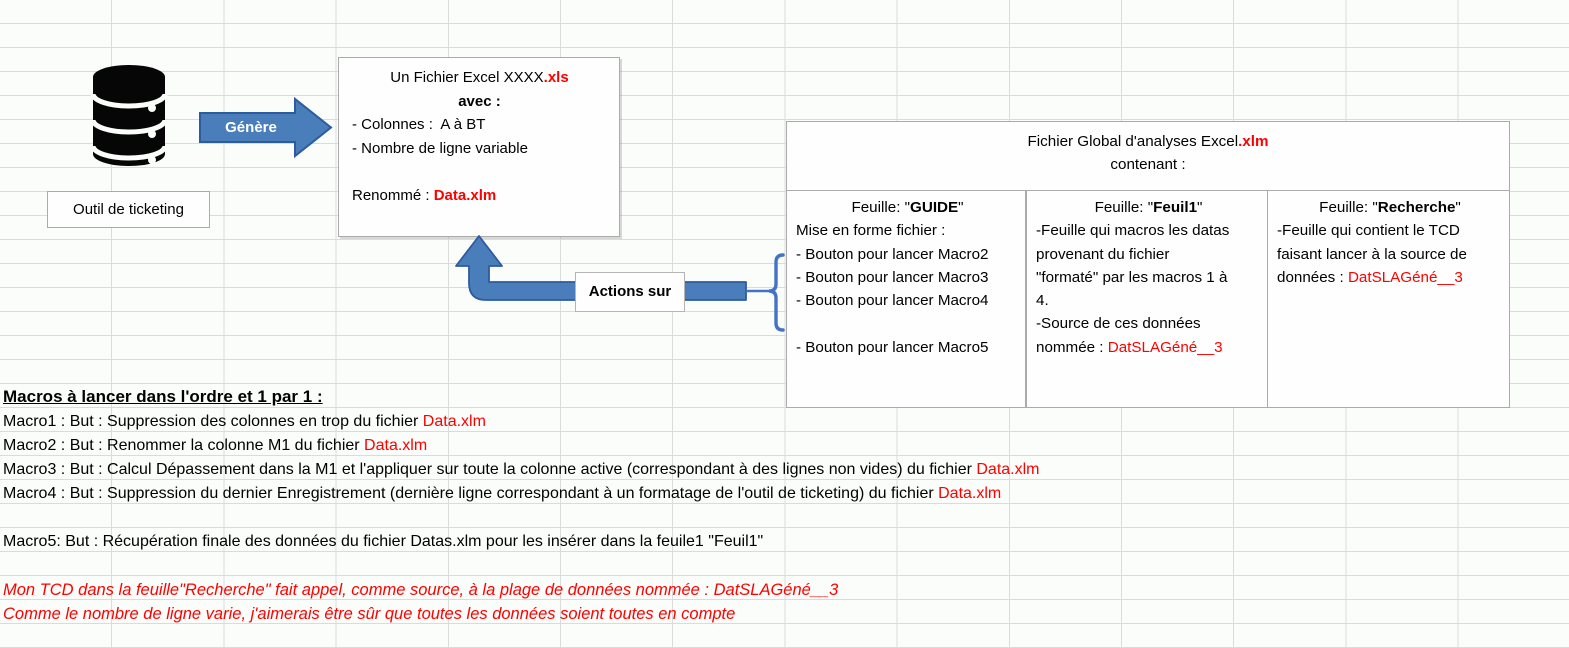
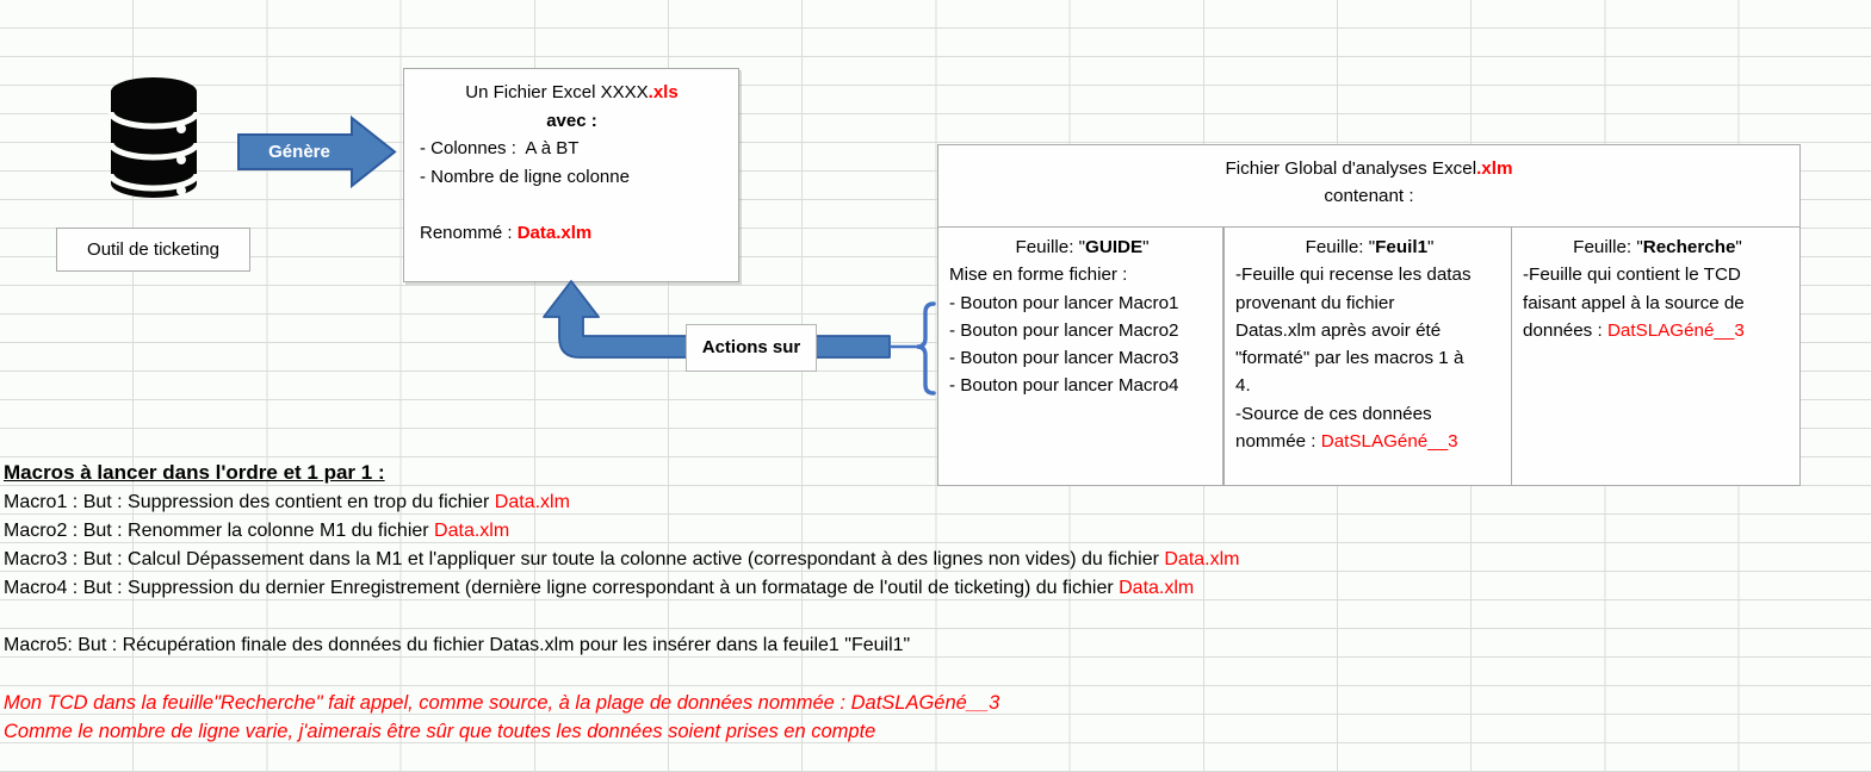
  Outil de ticketing
  Génère
  Un Fichier Excel XXXX.xls
  avec :
  - Colonnes : A à BT
- - Nombre de ligne variable
+ - Nombre de ligne colonne
  Renommé : Data.xlm
  Actions sur
  Fichier Global d'analyses Excel.xlm
  contenant :
  Feuille: "GUIDE"
  Mise en forme fichier :
+ - Bouton pour lancer Macro1
  - Bouton pour lancer Macro2
  - Bouton pour lancer Macro3
  - Bouton pour lancer Macro4
- - Bouton pour lancer Macro5
  Feuille: "Feuil1"
- -Feuille qui macros les datas
+ -Feuille qui recense les datas
  provenant du fichier
+ Datas.xlm après avoir été
  "formaté" par les macros 1 à
  4.
  -Source de ces données
  nommée : DatSLAGéné__3
  Feuille: "Recherche"
  -Feuille qui contient le TCD
- faisant lancer à la source de
+ faisant appel à la source de
  données : DatSLAGéné__3
  Macros à lancer dans l'ordre et 1 par 1 :
- Macro1 : But : Suppression des colonnes en trop du fichier Data.xlm
+ Macro1 : But : Suppression des contient en trop du fichier Data.xlm
  Macro2 : But : Renommer la colonne M1 du fichier Data.xlm
  Macro3 : But : Calcul Dépassement dans la M1 et l'appliquer sur toute la colonne active (correspondant à des lignes non vides) du fichier Data.xlm
  Macro4 : But : Suppression du dernier Enregistrement (dernière ligne correspondant à un formatage de l'outil de ticketing) du fichier Data.xlm
  Macro5: But : Récupération finale des données du fichier Datas.xlm pour les insérer dans la feuile1 "Feuil1"
  Mon TCD dans la feuille"Recherche" fait appel, comme source, à la plage de données nommée : DatSLAGéné__3
- Comme le nombre de ligne varie, j'aimerais être sûr que toutes les données soient toutes en compte
+ Comme le nombre de ligne varie, j'aimerais être sûr que toutes les données soient prises en compte
